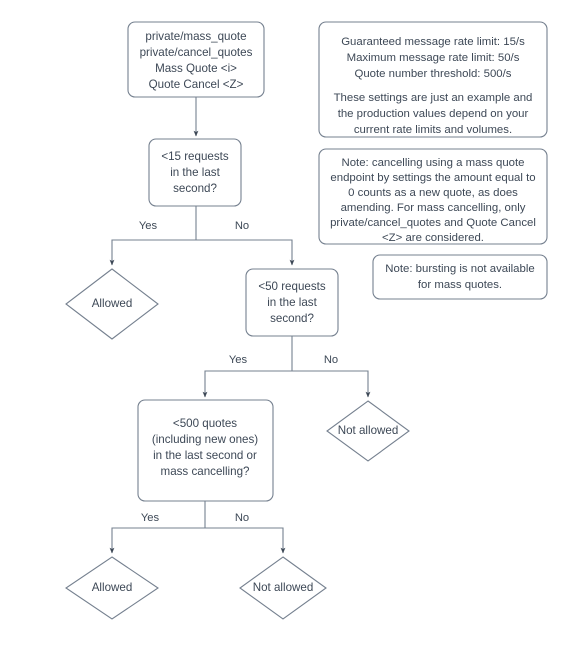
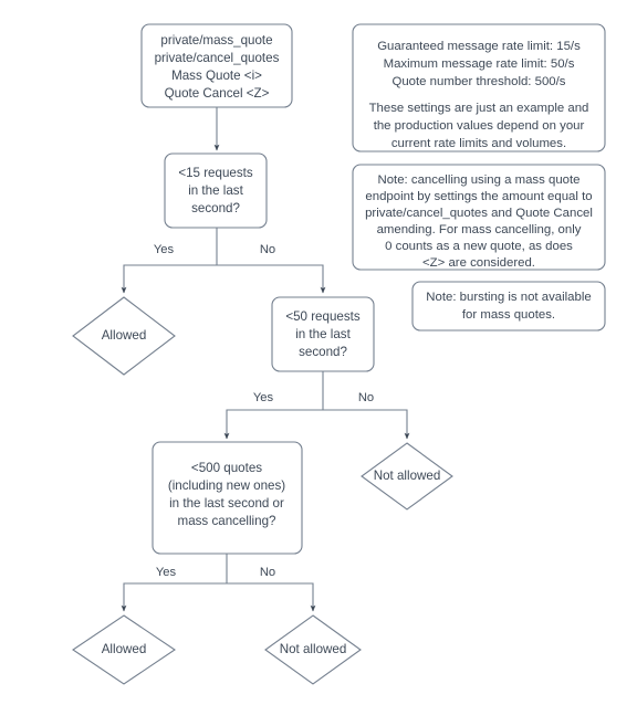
  private/mass_quote
  private/cancel_quotes
  Mass Quote <i>
  Quote Cancel <Z>
  <15 requests
  in the last
  second?
  Yes
  No
  Allowed
  <50 requests
  in the last
  second?
  Yes
  No
  Not allowed
  <500 quotes
  (including new ones)
  in the last second or
  mass cancelling?
  Yes
  No
  Allowed
  Not allowed
  Guaranteed message rate limit: 15/s
  Maximum message rate limit: 50/s
  Quote number threshold: 500/s
  These settings are just an example and
  the production values depend on your
  current rate limits and volumes.
  Note: cancelling using a mass quote
  endpoint by settings the amount equal to
- 0 counts as a new quote, as does
+ private/cancel_quotes and Quote Cancel
  amending. For mass cancelling, only
- private/cancel_quotes and Quote Cancel
+ 0 counts as a new quote, as does
  <Z> are considered.
  Note: bursting is not available
  for mass quotes.
